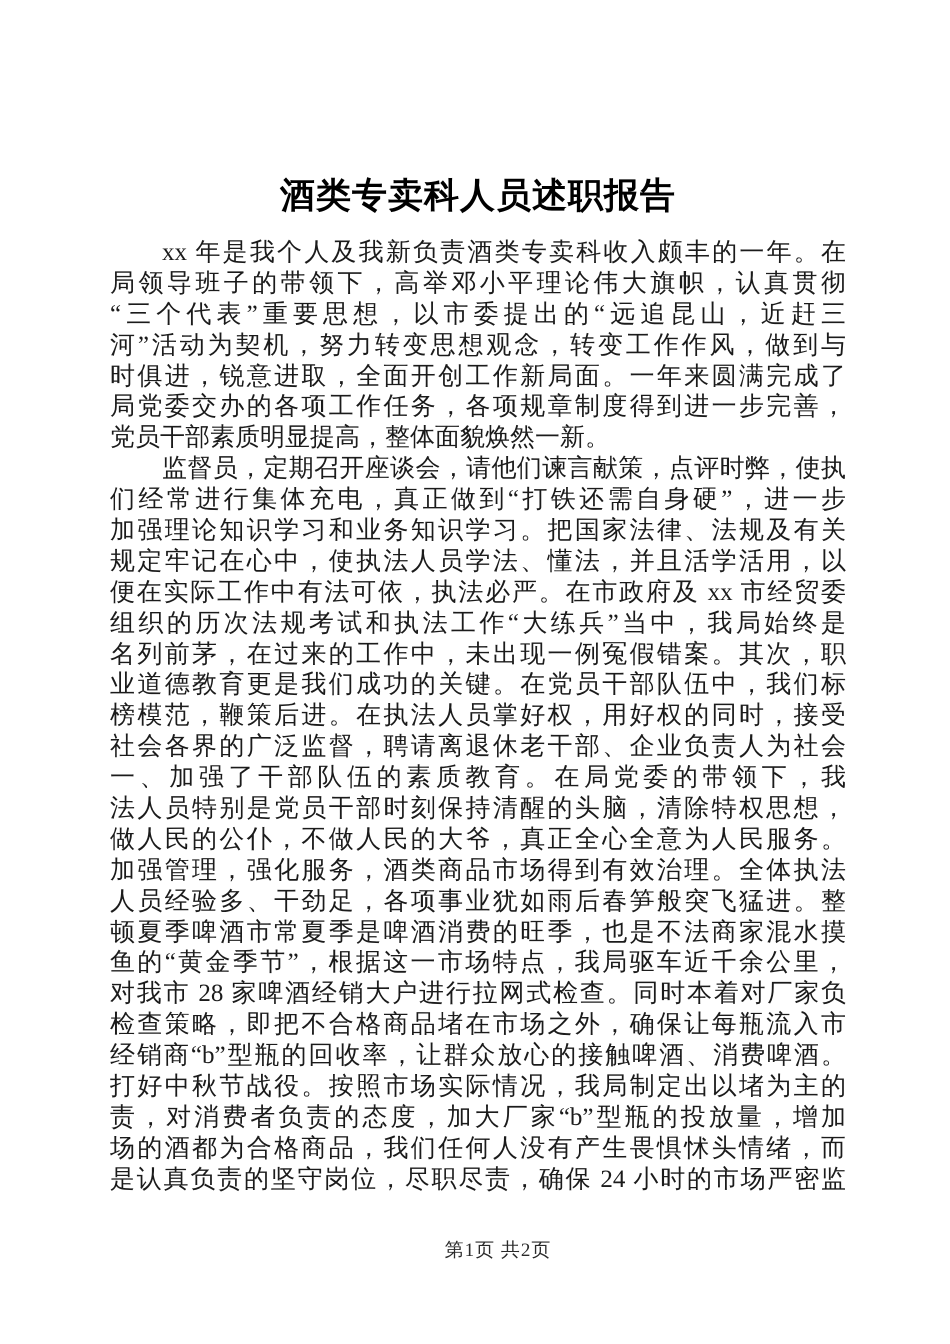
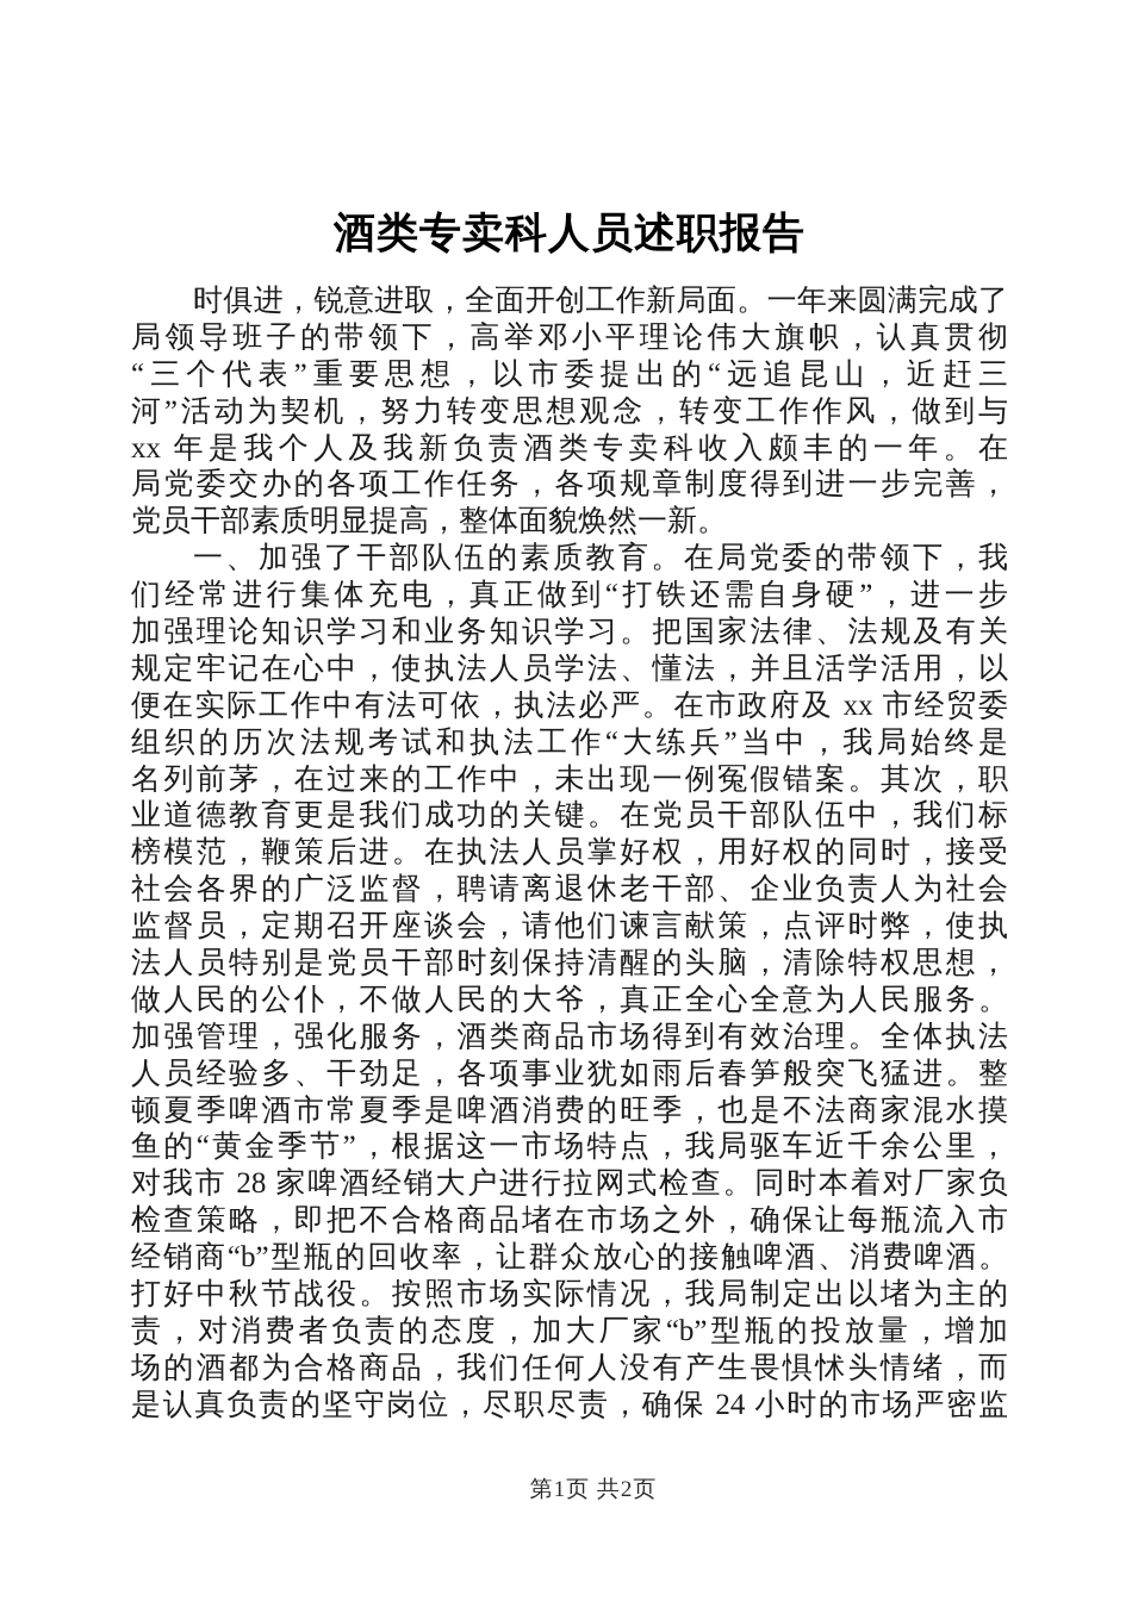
  酒类专卖科人员述职报告
- xx 年是我个人及我新负责酒类专卖科收入颇丰的一年。在
+ 时俱进，锐意进取，全面开创工作新局面。一年来圆满完成了
  局领导班子的带领下，高举邓小平理论伟大旗帜，认真贯彻
  “三个代表”重要思想，以市委提出的“远追昆山，近赶三
  河”活动为契机，努力转变思想观念，转变工作作风，做到与
- 时俱进，锐意进取，全面开创工作新局面。一年来圆满完成了
+ xx 年是我个人及我新负责酒类专卖科收入颇丰的一年。在
  局党委交办的各项工作任务，各项规章制度得到进一步完善，
  党员干部素质明显提高，整体面貌焕然一新。
- 监督员，定期召开座谈会，请他们谏言献策，点评时弊，使执
+ 一、加强了干部队伍的素质教育。在局党委的带领下，我
  们经常进行集体充电，真正做到“打铁还需自身硬”，进一步
  加强理论知识学习和业务知识学习。把国家法律、法规及有关
  规定牢记在心中，使执法人员学法、懂法，并且活学活用，以
  便在实际工作中有法可依，执法必严。在市政府及 xx 市经贸委
  组织的历次法规考试和执法工作“大练兵”当中，我局始终是
  名列前茅，在过来的工作中，未出现一例冤假错案。其次，职
  业道德教育更是我们成功的关键。在党员干部队伍中，我们标
  榜模范，鞭策后进。在执法人员掌好权，用好权的同时，接受
  社会各界的广泛监督，聘请离退休老干部、企业负责人为社会
- 一、加强了干部队伍的素质教育。在局党委的带领下，我
+ 监督员，定期召开座谈会，请他们谏言献策，点评时弊，使执
  法人员特别是党员干部时刻保持清醒的头脑，清除特权思想，
  做人民的公仆，不做人民的大爷，真正全心全意为人民服务。
  加强管理，强化服务，酒类商品市场得到有效治理。全体执法
  人员经验多、干劲足，各项事业犹如雨后春笋般突飞猛进。整
  顿夏季啤酒市常夏季是啤酒消费的旺季，也是不法商家混水摸
  鱼的“黄金季节”，根据这一市场特点，我局驱车近千余公里，
  对我市 28 家啤酒经销大户进行拉网式检查。同时本着对厂家负
  检查策略，即把不合格商品堵在市场之外，确保让每瓶流入市
  经销商“b”型瓶的回收率，让群众放心的接触啤酒、消费啤酒。
  打好中秋节战役。按照市场实际情况，我局制定出以堵为主的
  责，对消费者负责的态度，加大厂家“b”型瓶的投放量，增加
  场的酒都为合格商品，我们任何人没有产生畏惧怵头情绪，而
  是认真负责的坚守岗位，尽职尽责，确保 24 小时的市场严密监
  第1页 共2页
